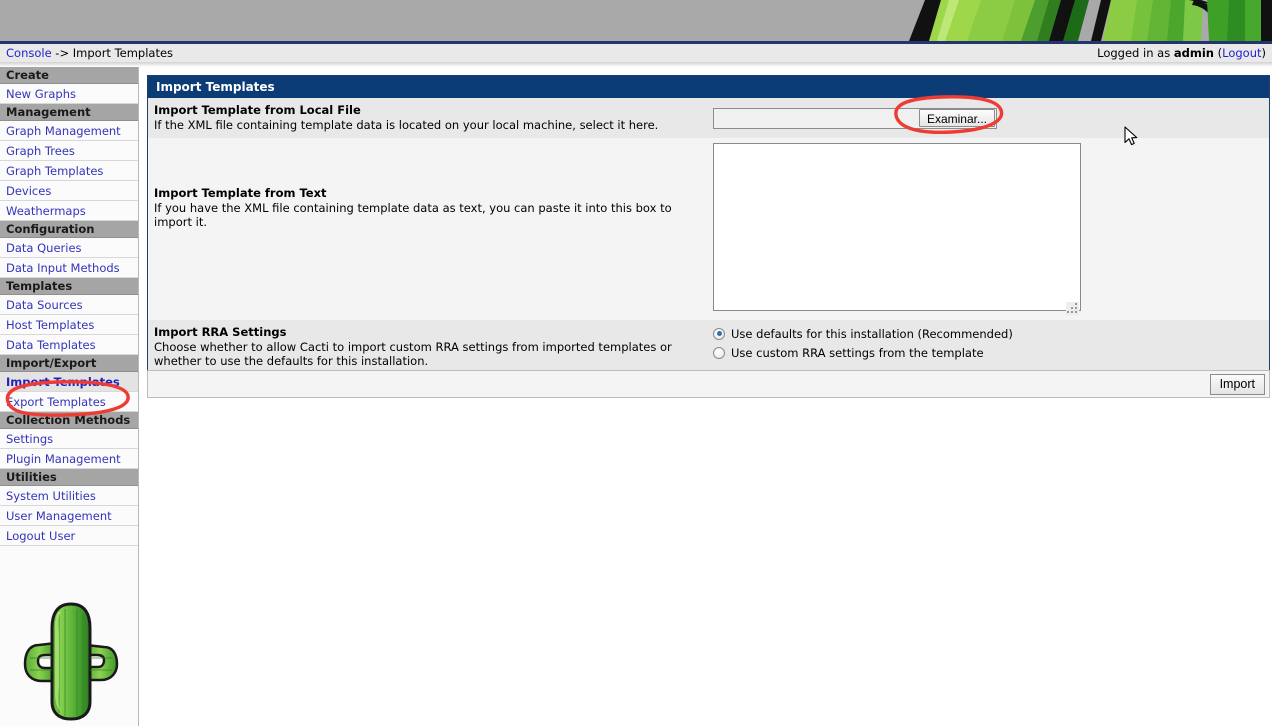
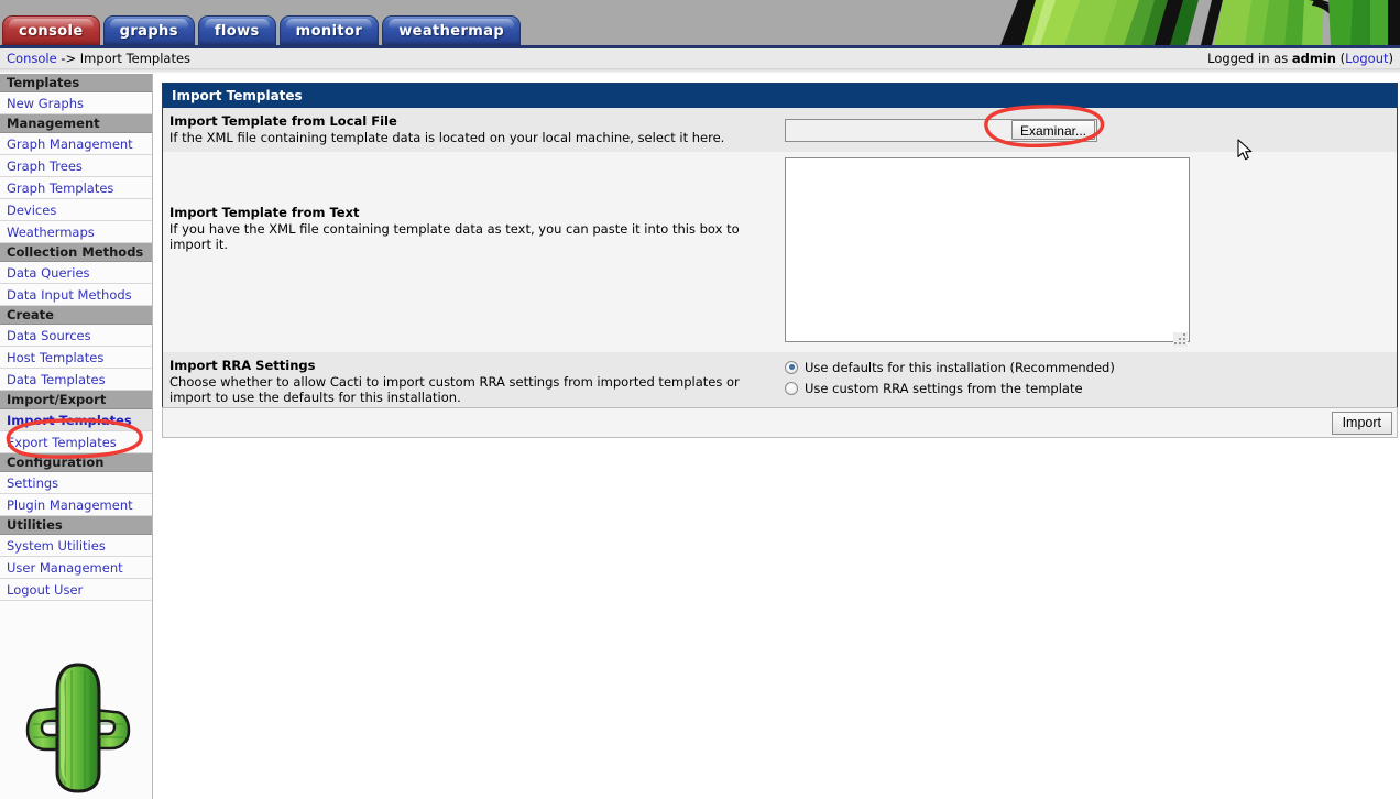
+ console
+ graphs
+ flows
+ monitor
+ weathermap
  Console -> Import Templates
  Logged in as admin (Logout)
- Create
+ Templates
  New Graphs
  Management
  Graph Management
  Graph Trees
  Graph Templates
  Devices
  Weathermaps
- Configuration
+ Collection Methods
  Data Queries
  Data Input Methods
- Templates
+ Create
  Data Sources
  Host Templates
  Data Templates
  Import/Export
  xport Templates
- Collection Methods
+ Configuration
  Settings
  Plugin Management
  Utilities
  System Utilities
  User Management
  Logout User
  Import Templates
  Import Template from Local File
  If the XML file containing template data is located on your local machine, select it here.
  Examinar...
  Import Template from Text
  If you have the XML file containing template data as text, you can paste it into this box to import it.
  Import RRA Settings
- Choose whether to allow Cacti to import custom RRA settings from imported templates or whether to use the defaults for this installation.
+ Choose whether to allow Cacti to import custom RRA settings from imported templates or import to use the defaults for this installation.
  Use defaults for this installation (Recommended)
  Use custom RRA settings from the template
  Import
